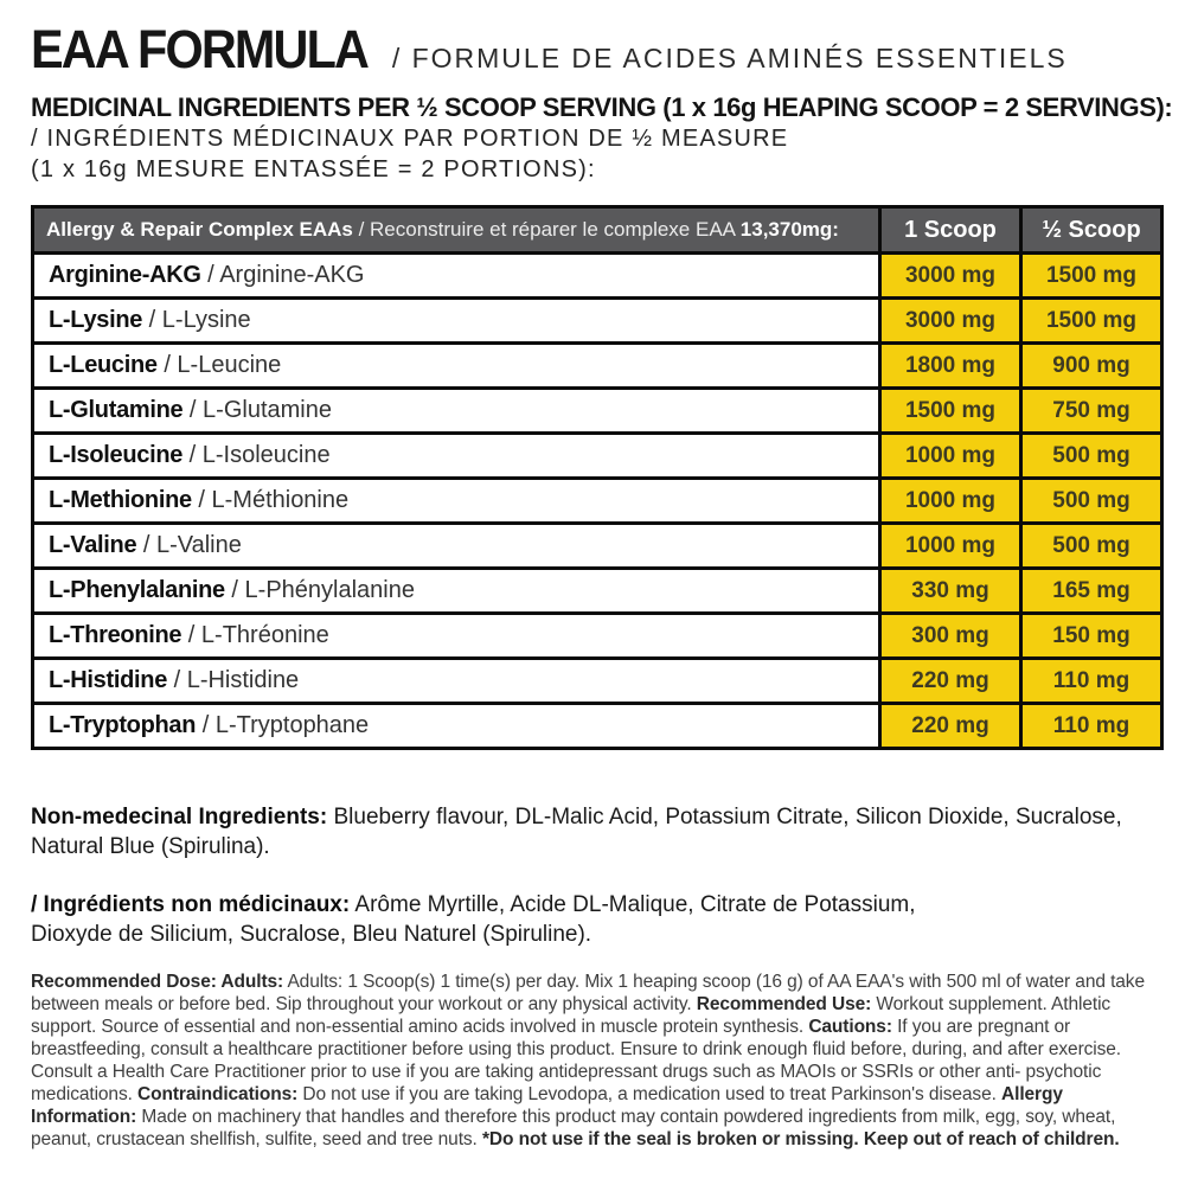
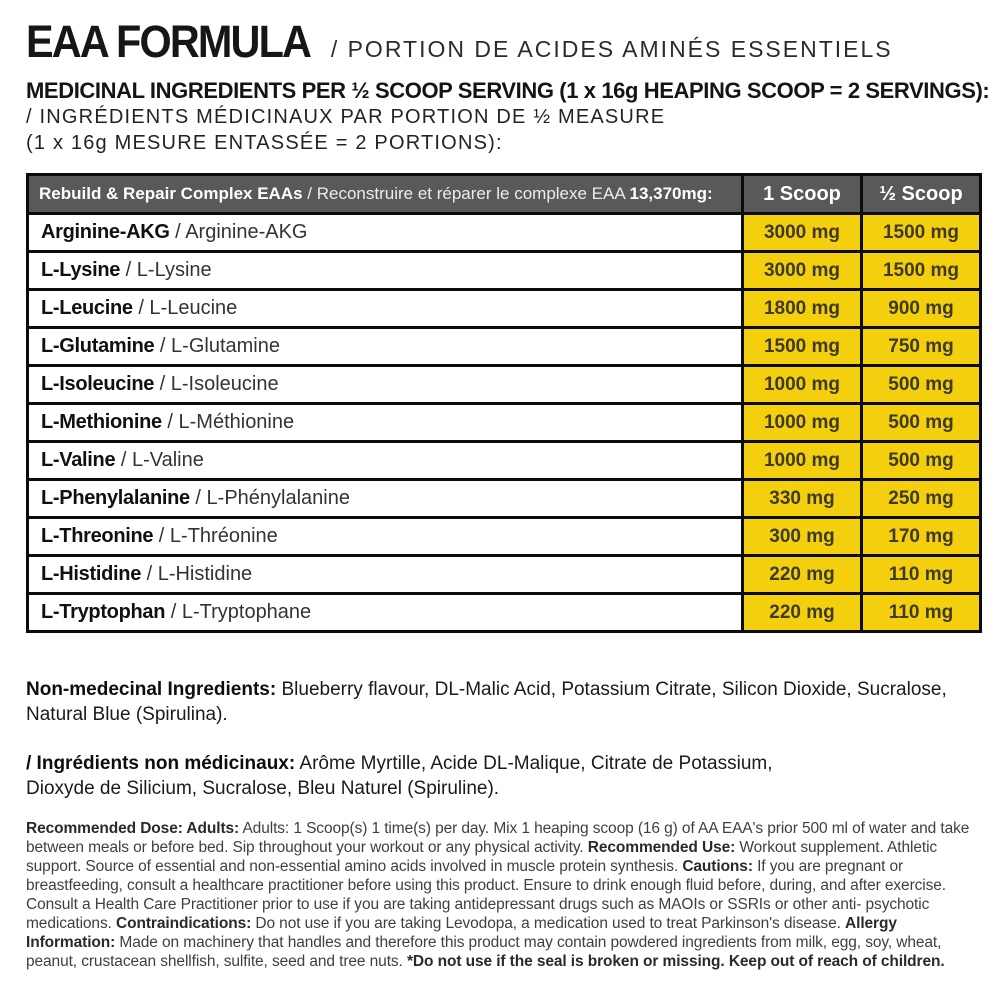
  EAA FORMULA
- / FORMULE DE ACIDES AMINÉS ESSENTIELS
+ / PORTION DE ACIDES AMINÉS ESSENTIELS
  MEDICINAL INGREDIENTS PER ½ SCOOP SERVING (1 x 16g HEAPING SCOOP = 2 SERVINGS):
  / INGRÉDIENTS MÉDICINAUX PAR PORTION DE ½ MEASURE
  (1 x 16g MESURE ENTASSÉE = 2 PORTIONS):
- Allergy & Repair Complex EAAs / Reconstruire et réparer le complexe EAA 13,370mg:	1 Scoop	½ Scoop
+ Rebuild & Repair Complex EAAs / Reconstruire et réparer le complexe EAA 13,370mg:	1 Scoop	½ Scoop
  Arginine-AKG / Arginine-AKG	3000 mg	1500 mg
  L-Lysine / L-Lysine	3000 mg	1500 mg
  L-Leucine / L-Leucine	1800 mg	900 mg
  L-Glutamine / L-Glutamine	1500 mg	750 mg
  L-Isoleucine / L-Isoleucine	1000 mg	500 mg
  L-Methionine / L-Méthionine	1000 mg	500 mg
  L-Valine / L-Valine	1000 mg	500 mg
- L-Phenylalanine / L-Phénylalanine	330 mg	165 mg
+ L-Phenylalanine / L-Phénylalanine	330 mg	250 mg
- L-Threonine / L-Thréonine	300 mg	150 mg
+ L-Threonine / L-Thréonine	300 mg	170 mg
  L-Histidine / L-Histidine	220 mg	110 mg
  L-Tryptophan / L-Tryptophane	220 mg	110 mg
  Non-medecinal Ingredients: Blueberry flavour, DL-Malic Acid, Potassium Citrate, Silicon Dioxide, Sucralose, Natural Blue (Spirulina).
  / Ingrédients non médicinaux: Arôme Myrtille, Acide DL-Malique, Citrate de Potassium, Dioxyde de Silicium, Sucralose, Bleu Naturel (Spiruline).
- Recommended Dose: Adults: Adults: 1 Scoop(s) 1 time(s) per day. Mix 1 heaping scoop (16 g) of AA EAA's with 500 ml of water and take between meals or before bed. Sip throughout your workout or any physical activity. Recommended Use: Workout supplement. Athletic support. Source of essential and non-essential amino acids involved in muscle protein synthesis. Cautions: If you are pregnant or breastfeeding, consult a healthcare practitioner before using this product. Ensure to drink enough fluid before, during, and after exercise. Consult a Health Care Practitioner prior to use if you are taking antidepressant drugs such as MAOIs or SSRIs or other anti- psychotic medications. Contraindications: Do not use if you are taking Levodopa, a medication used to treat Parkinson's disease. Allergy Information: Made on machinery that handles and therefore this product may contain powdered ingredients from milk, egg, soy, wheat, peanut, crustacean shellfish, sulfite, seed and tree nuts. *Do not use if the seal is broken or missing. Keep out of reach of children.
+ Recommended Dose: Adults: Adults: 1 Scoop(s) 1 time(s) per day. Mix 1 heaping scoop (16 g) of AA EAA's prior 500 ml of water and take between meals or before bed. Sip throughout your workout or any physical activity. Recommended Use: Workout supplement. Athletic support. Source of essential and non-essential amino acids involved in muscle protein synthesis. Cautions: If you are pregnant or breastfeeding, consult a healthcare practitioner before using this product. Ensure to drink enough fluid before, during, and after exercise. Consult a Health Care Practitioner prior to use if you are taking antidepressant drugs such as MAOIs or SSRIs or other anti- psychotic medications. Contraindications: Do not use if you are taking Levodopa, a medication used to treat Parkinson's disease. Allergy Information: Made on machinery that handles and therefore this product may contain powdered ingredients from milk, egg, soy, wheat, peanut, crustacean shellfish, sulfite, seed and tree nuts. *Do not use if the seal is broken or missing. Keep out of reach of children.
